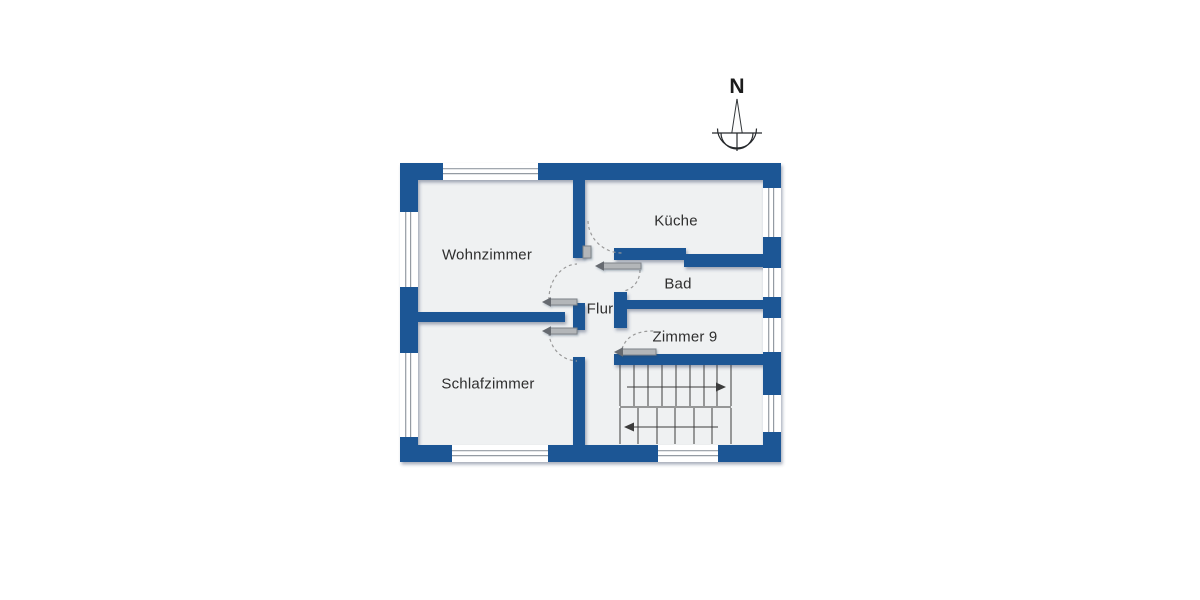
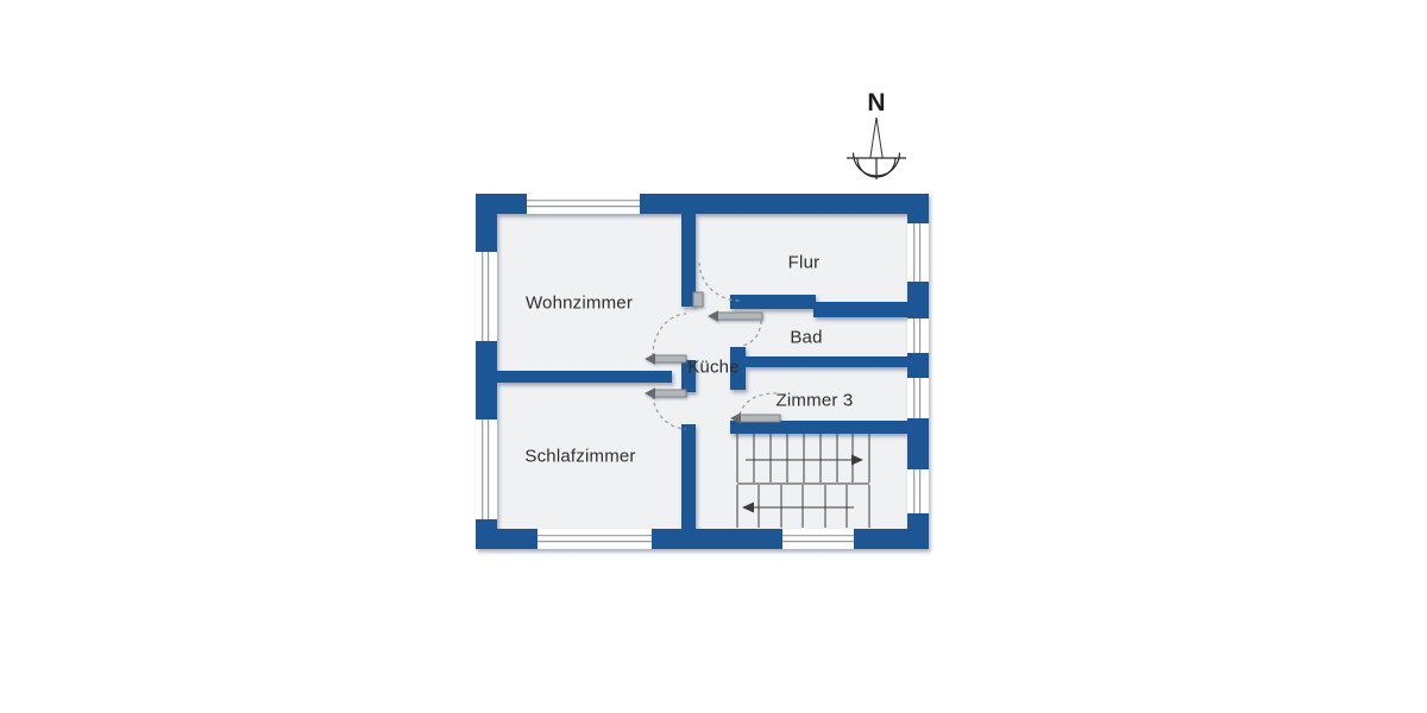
  Wohnzimmer
  Schlafzimmer
- Küche
+ Flur
  Bad
- Flur
+ Küche
- Zimmer 9
+ Zimmer 3
  N
